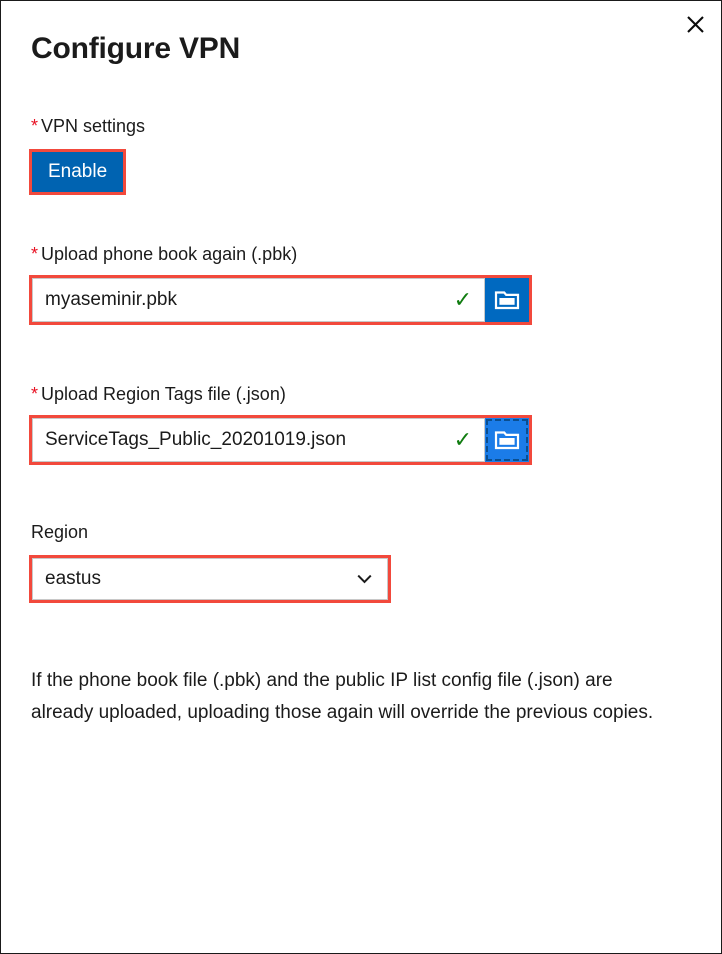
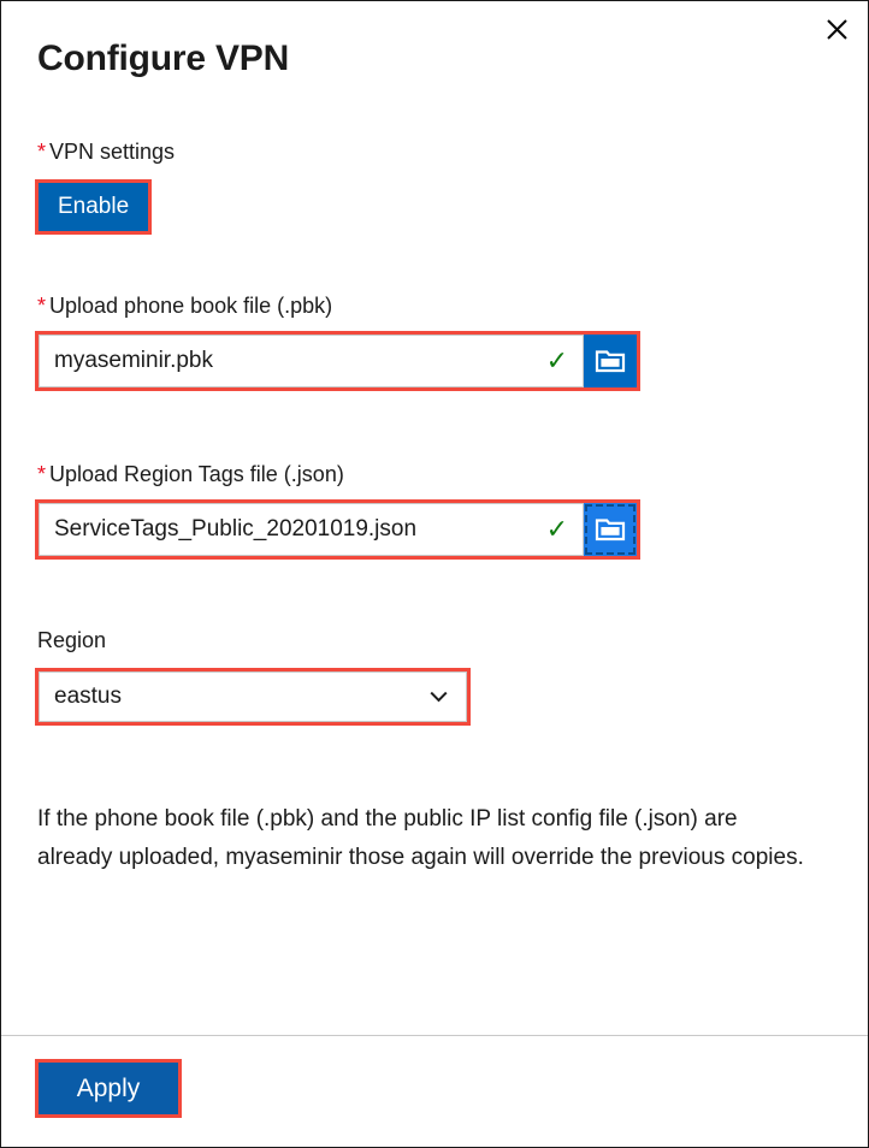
  Configure VPN
  * VPN settings
  Enable
- * Upload phone book again (.pbk)
+ * Upload phone book file (.pbk)
  myaseminir.pbk
  ✓
  * Upload Region Tags file (.json)
  ServiceTags_Public_20201019.json
  ✓
  Region
  eastus
- If the phone book file (.pbk) and the public IP list config file (.json) are already uploaded, uploading those again will override the previous copies.
+ If the phone book file (.pbk) and the public IP list config file (.json) are already uploaded, myaseminir those again will override the previous copies.
+ Apply
